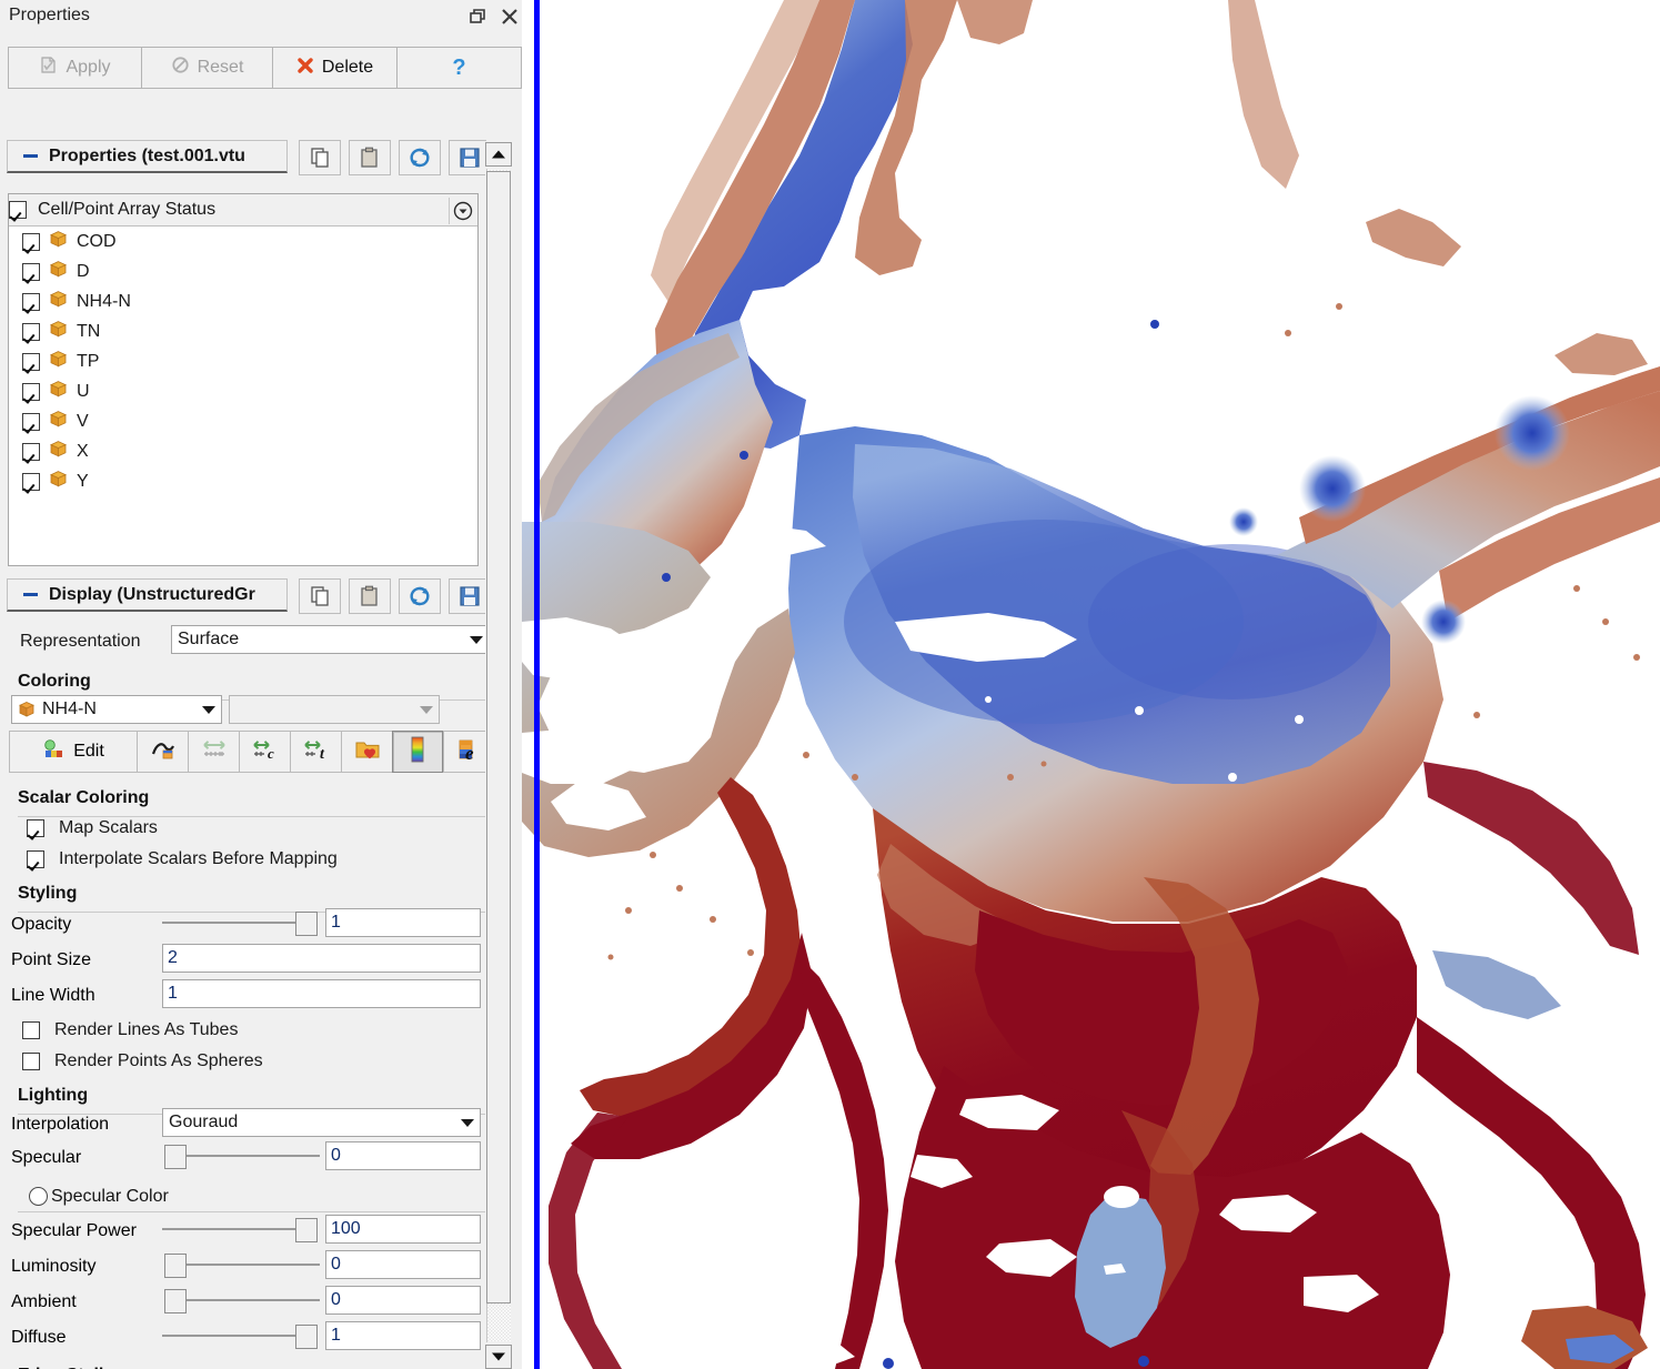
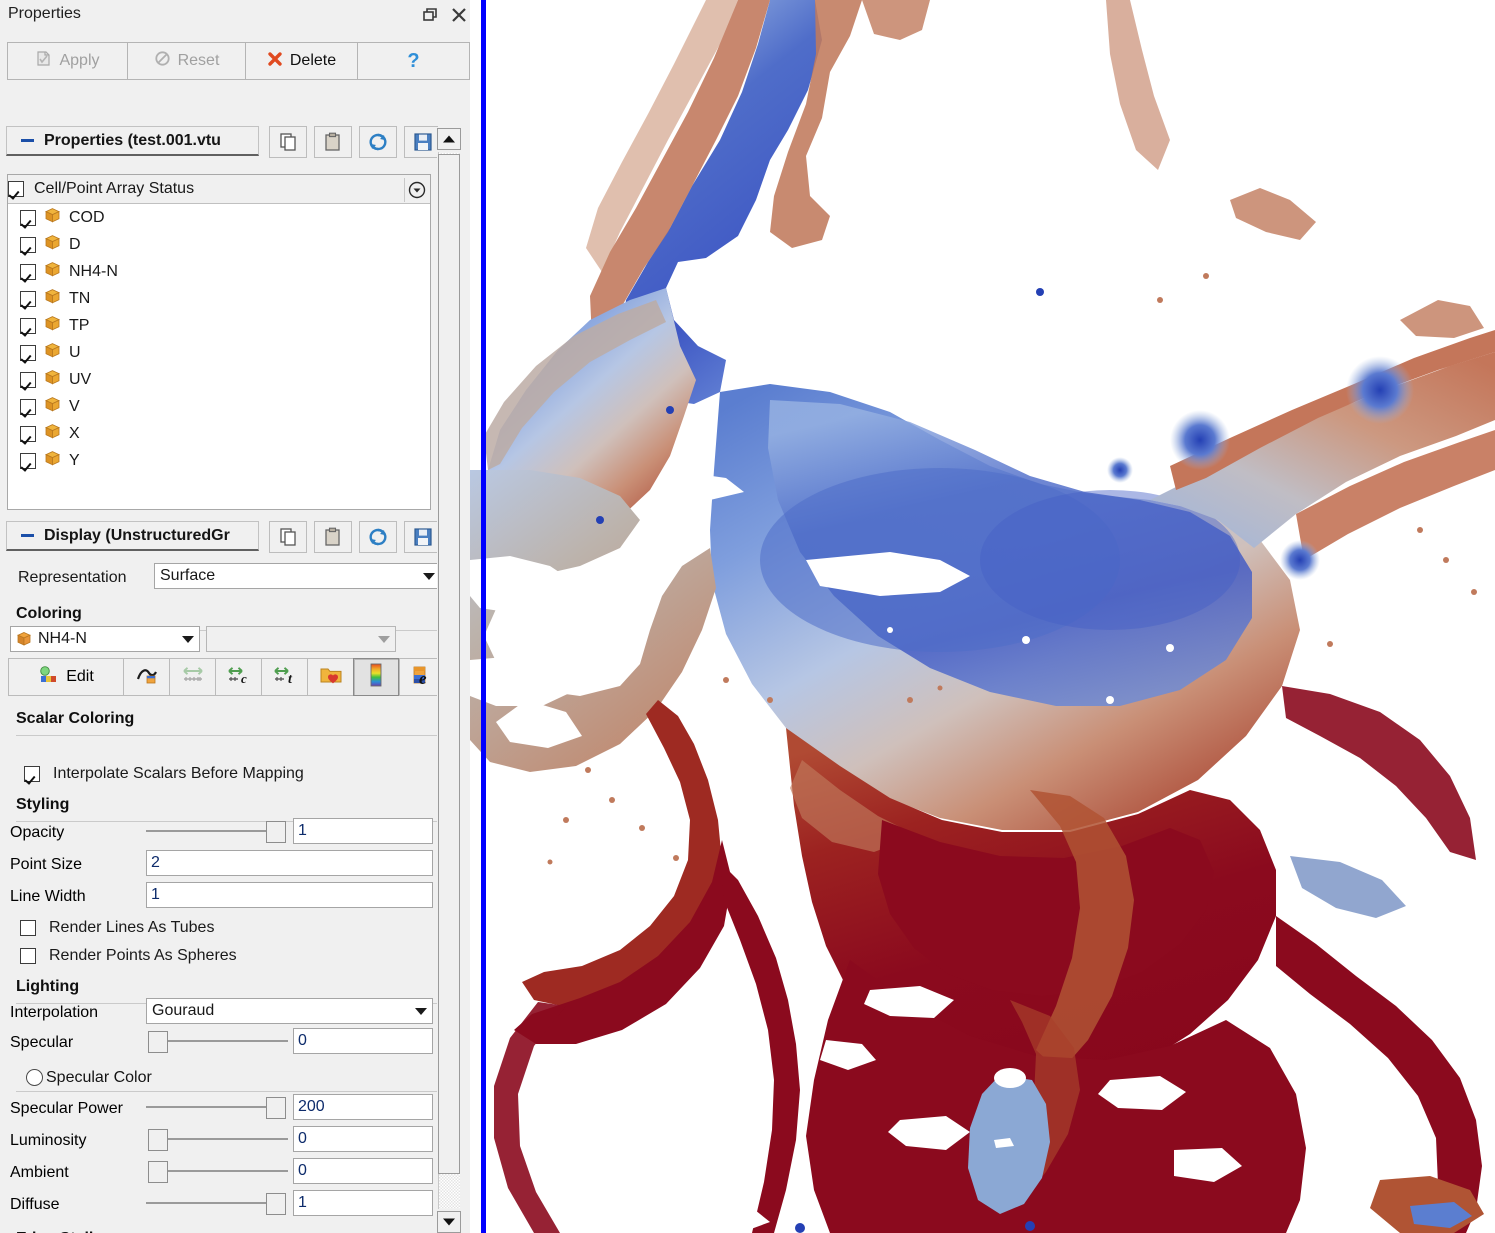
  Properties
  Apply
  Reset
  Delete
  ?
  Properties (test.001.vtu
  Cell/Point Array Status
  COD
  D
  NH4-N
  TN
  TP
  U
+ UV
  V
  X
  Y
  Display (UnstructuredGr
  Representation
  Surface
  Coloring
  NH4-N
  Edit
  c
  t
  e
  Scalar Coloring
- Map Scalars
  Interpolate Scalars Before Mapping
  Styling
  Opacity
  1
  Point Size
  2
  Line Width
  1
  Render Lines As Tubes
  Render Points As Spheres
  Lighting
  Interpolation
  Gouraud
  Specular
  0
  Specular Color
  Specular Power
- 100
+ 200
  Luminosity
  0
  Ambient
  0
  Diffuse
  1
